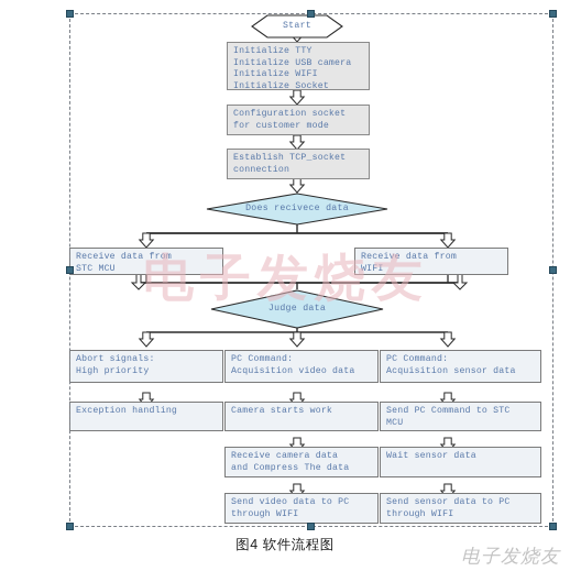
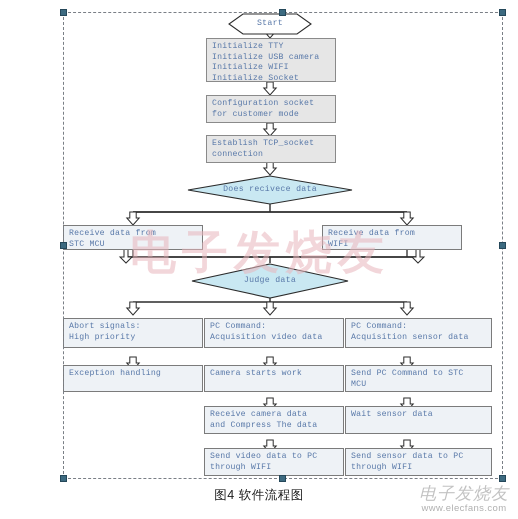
  Start
  Does recivece data
  Judge data
  Initialize TTY
  Initialize USB camera
  Initialize WIFI
  Initialize Socket
  Configuration socket
  for customer mode
  Establish TCP_socket
  connection
  Receive data from
  STC MCU
  Receive data from
  WIFI
  Abort signals:
  High priority
  Exception handling
  PC Command:
  Acquisition video data
  Camera starts work
  Receive camera data
  and Compress The data
  Send video data to PC
  through WIFI
  PC Command:
  Acquisition sensor data
  Send PC Command to STC
  MCU
  Wait sensor data
  Send sensor data to PC
  through WIFI
  电子发烧友
  电子发烧友
+ www.elecfans.com
  图4 软件流程图
